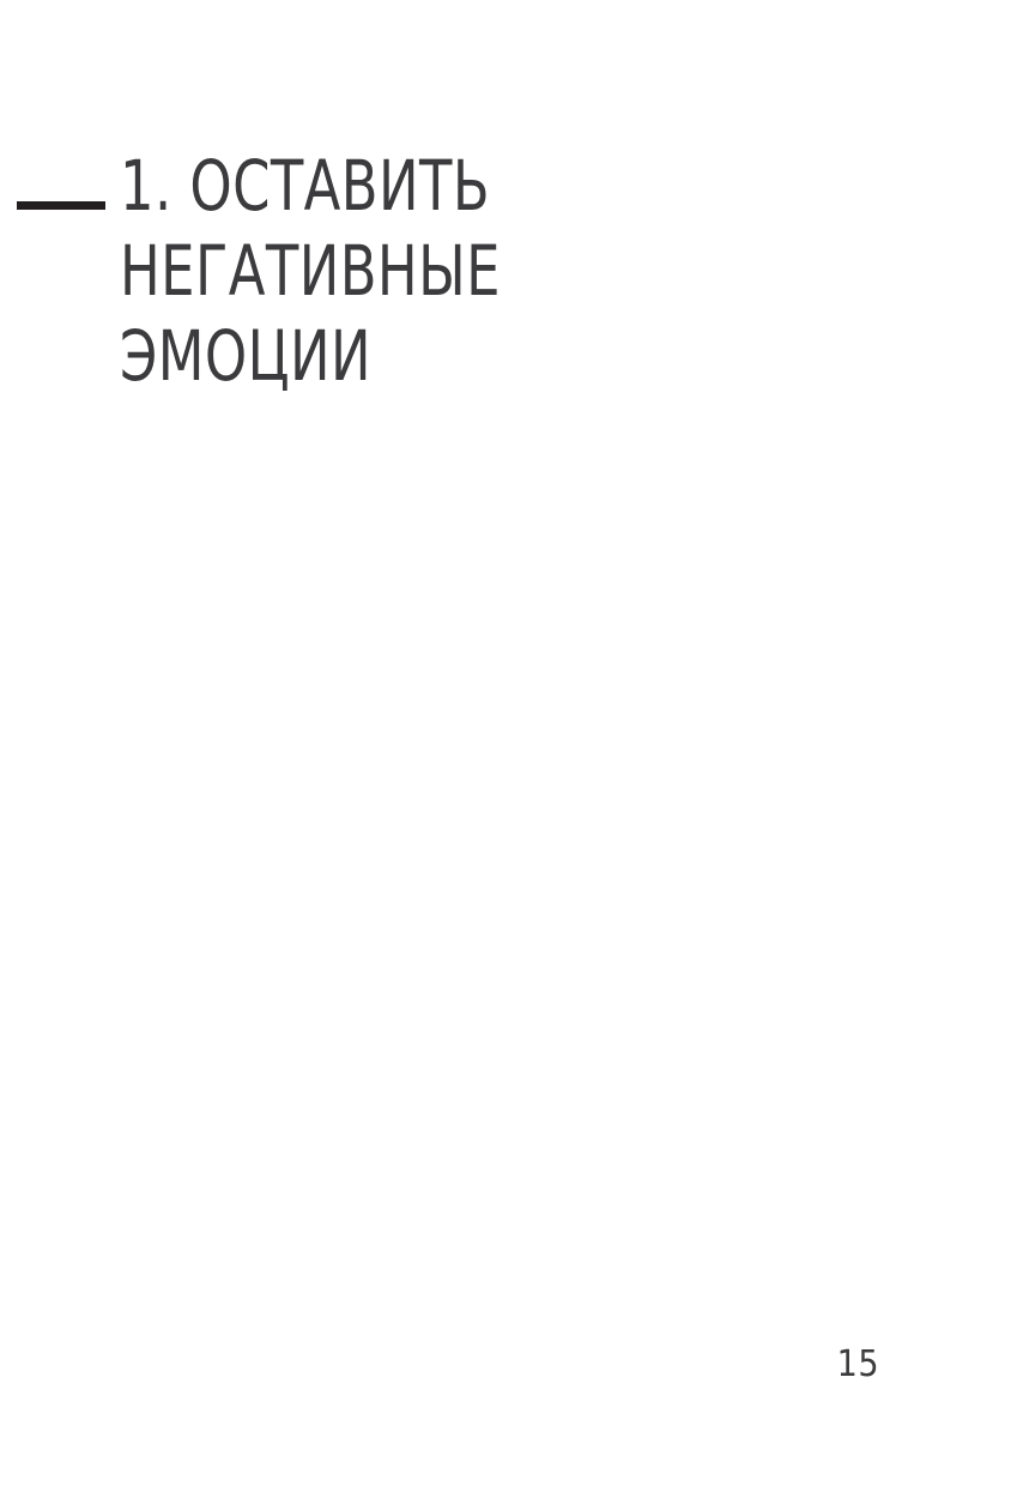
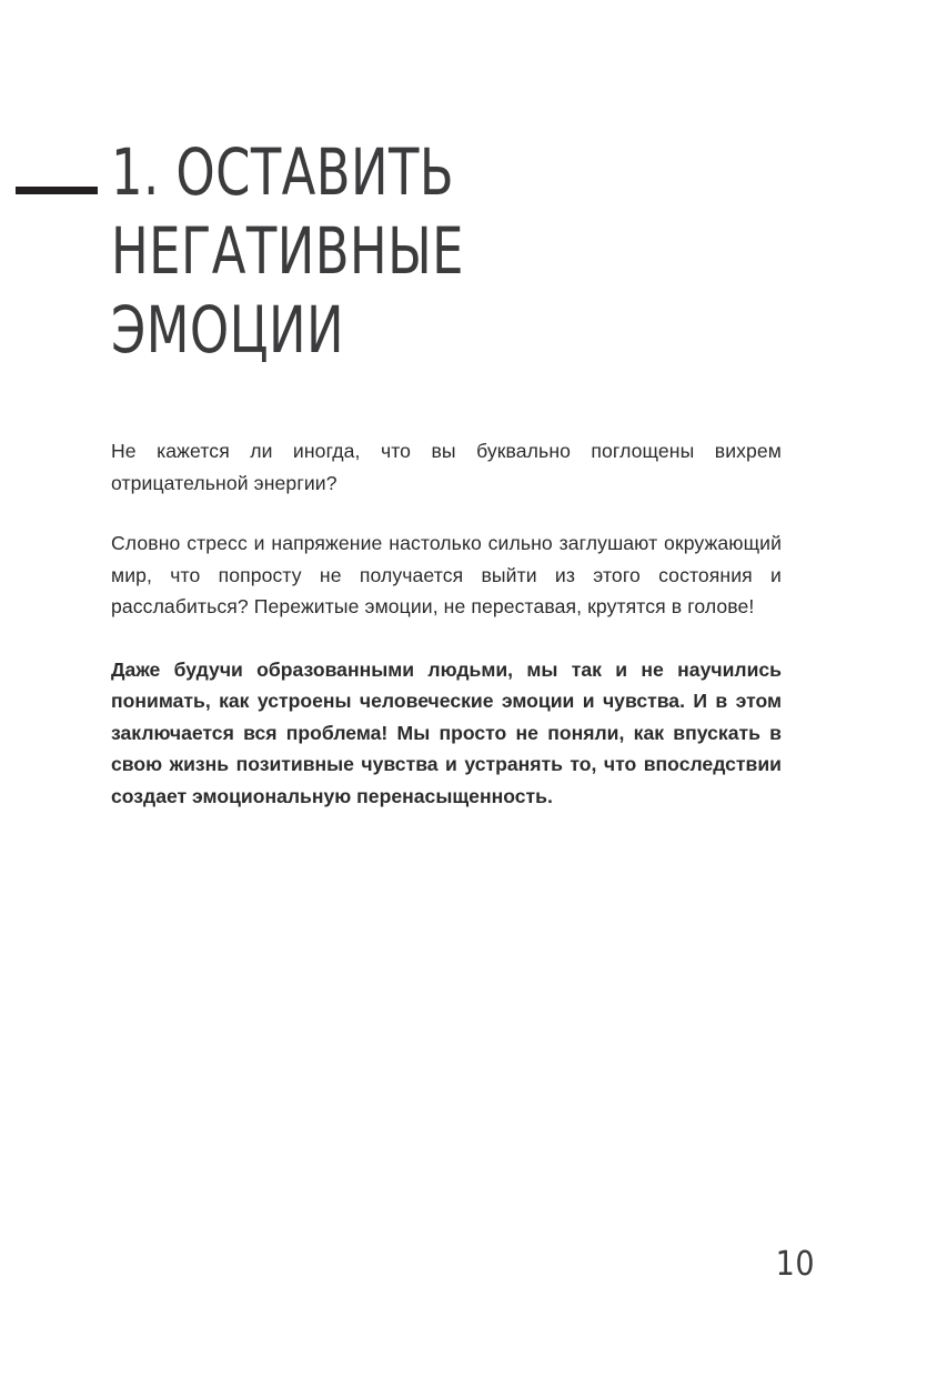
  1. ОСТАВИТЬ НЕГАТИВНЫЕ
  ЭМОЦИИ
+ Не кажется ли иногда, что вы буквально поглощены вихрем отрицательной энергии?
+ Словно стресс и напряжение настолько сильно заглушают окружающий мир, что попросту не получается выйти из этого состояния и расслабиться? Пережитые эмоции, не переставая, крутятся в голове!
+ Даже будучи образованными людьми, мы так и не научились понимать, как устроены человеческие эмоции и чувства. И в этом заключается вся проблема! Мы просто не поняли, как впускать в свою жизнь позитивные чувства и устранять то, что впоследствии создает эмоциональную перенасыщенность.
- 15
+ 10
